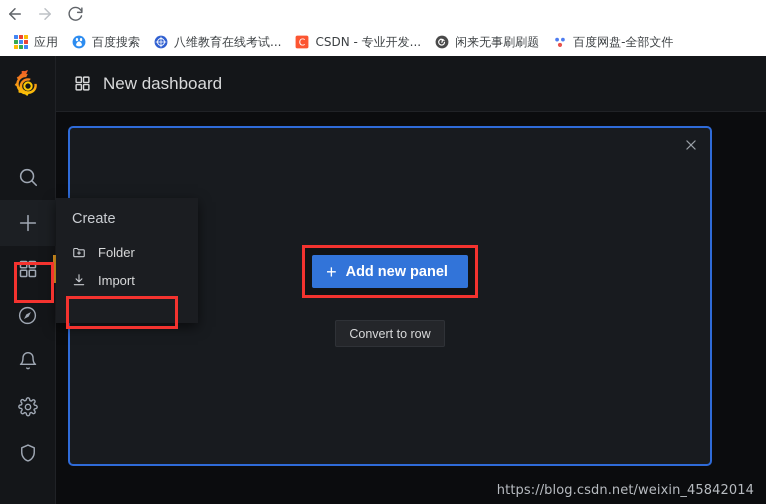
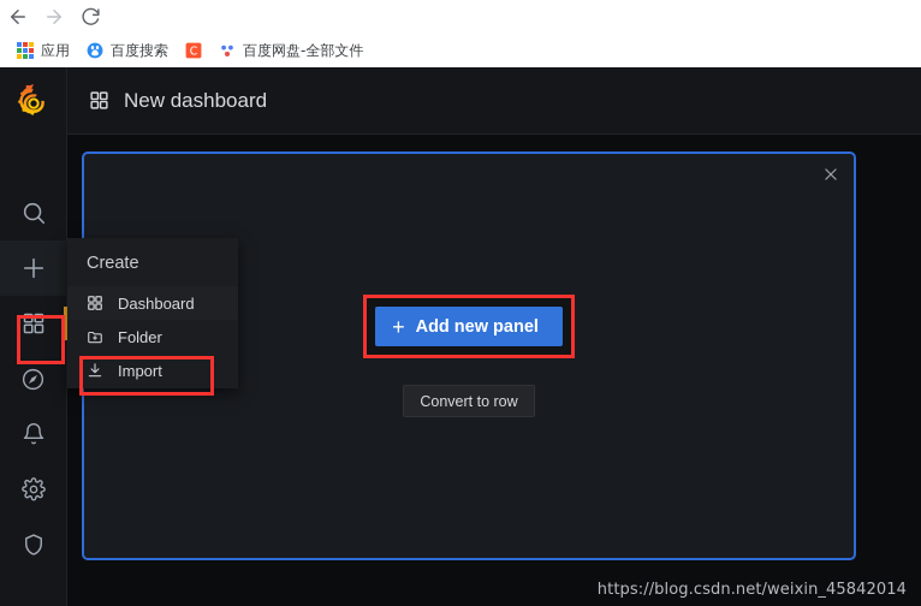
  应用
  百度搜索
- 八维教育在线考试...
  C
- CSDN - 专业开发...
- 闲来无事刷刷题
  百度网盘-全部文件
  New dashboard
  +
  Add new panel
  Convert to row
  https://blog.csdn.net/weixin_45842014
  Create
+ Dashboard
  Folder
  Import
